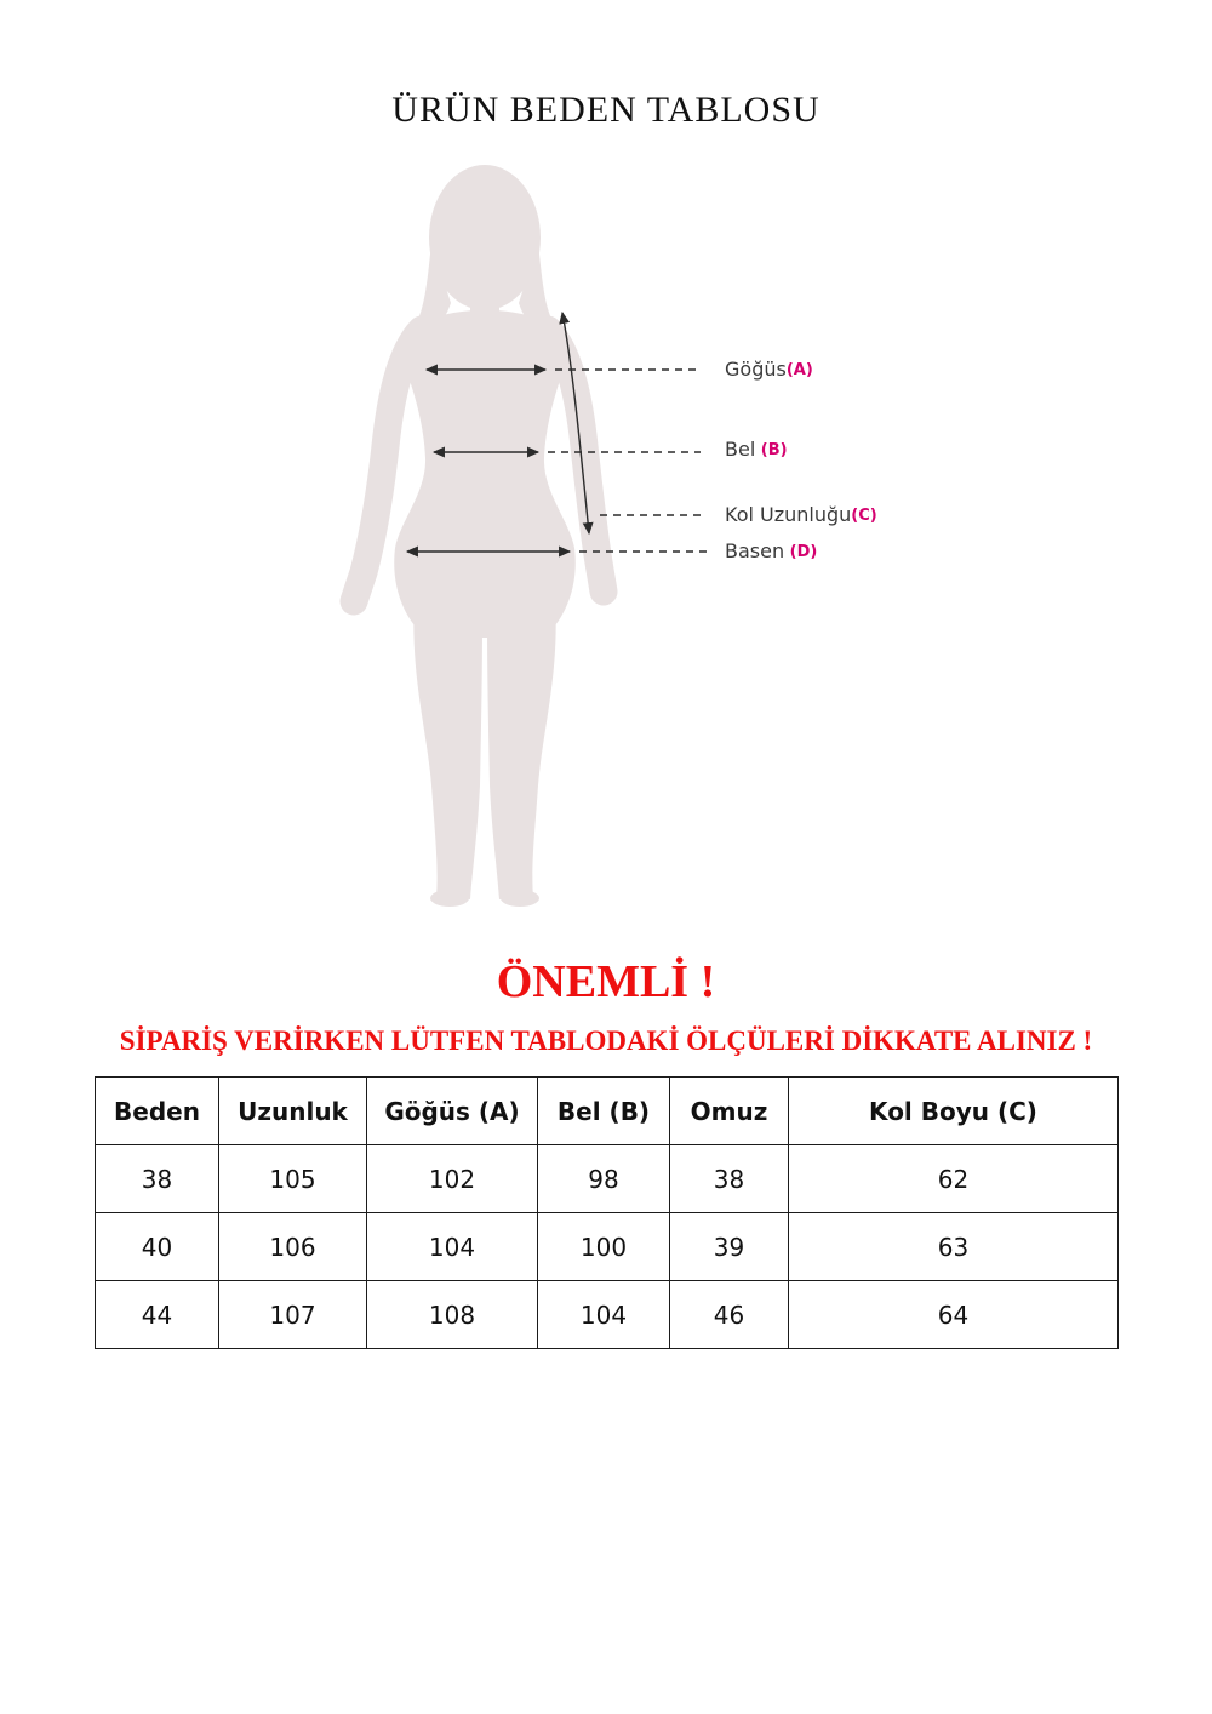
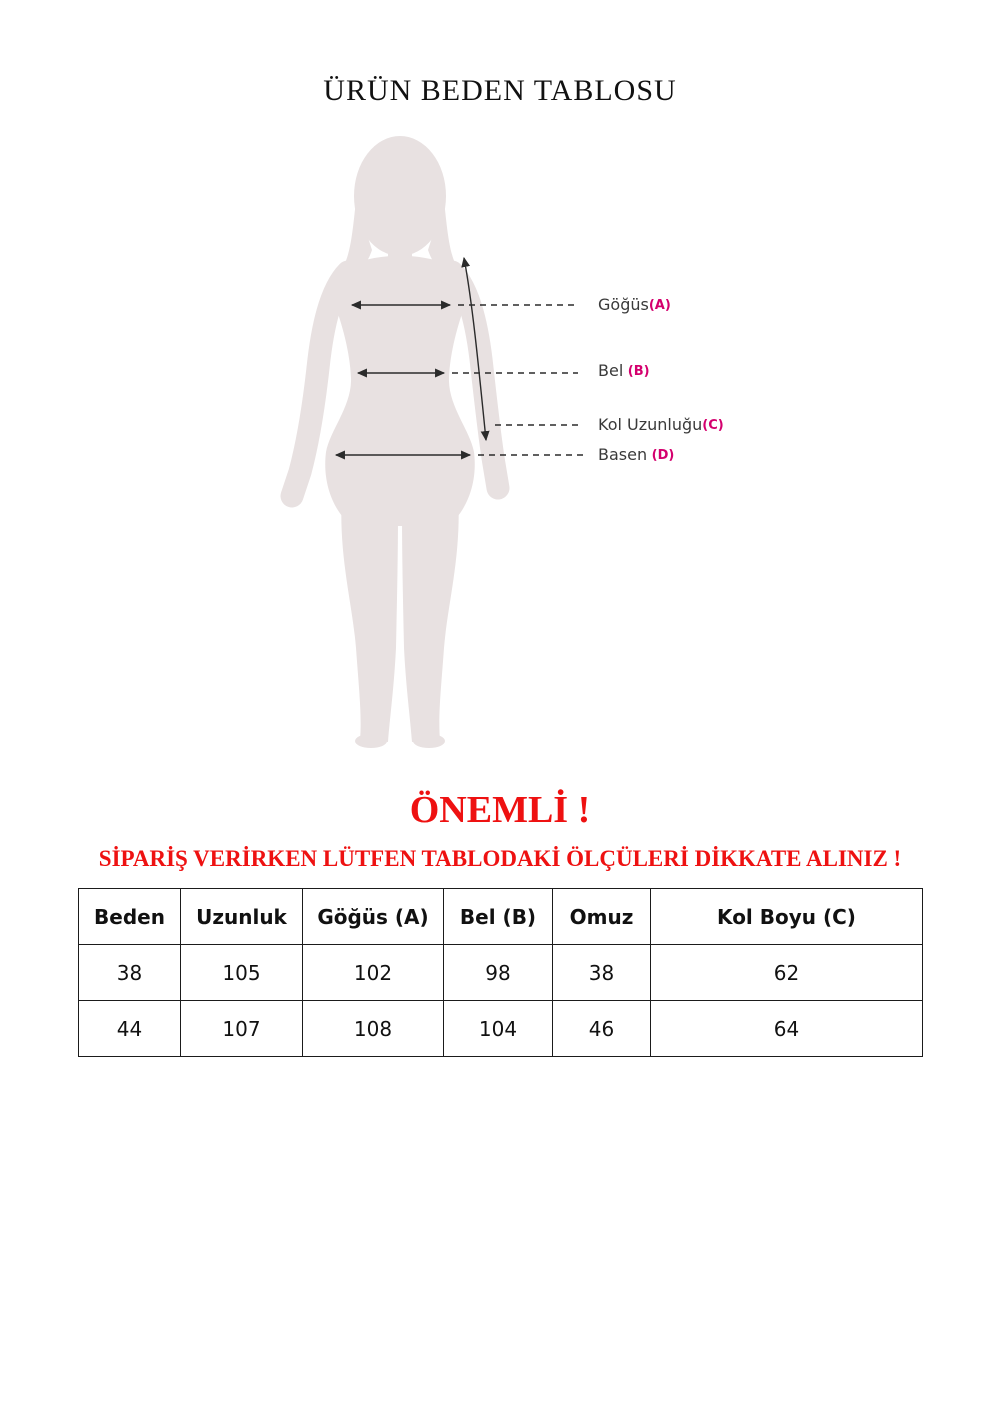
  ÜRÜN BEDEN TABLOSU
  Göğüs(A)
  Bel (B)
  Kol Uzunluğu(C)
  Basen (D)
  ÖNEMLİ !
  SİPARİŞ VERİRKEN LÜTFEN TABLODAKİ ÖLÇÜLERİ DİKKATE ALINIZ !
  Beden	Uzunluk	Göğüs (A)	Bel (B)	Omuz	Kol Boyu (C)
  38	105	102	98	38	62
- 40	106	104	100	39	63
  44	107	108	104	46	64
